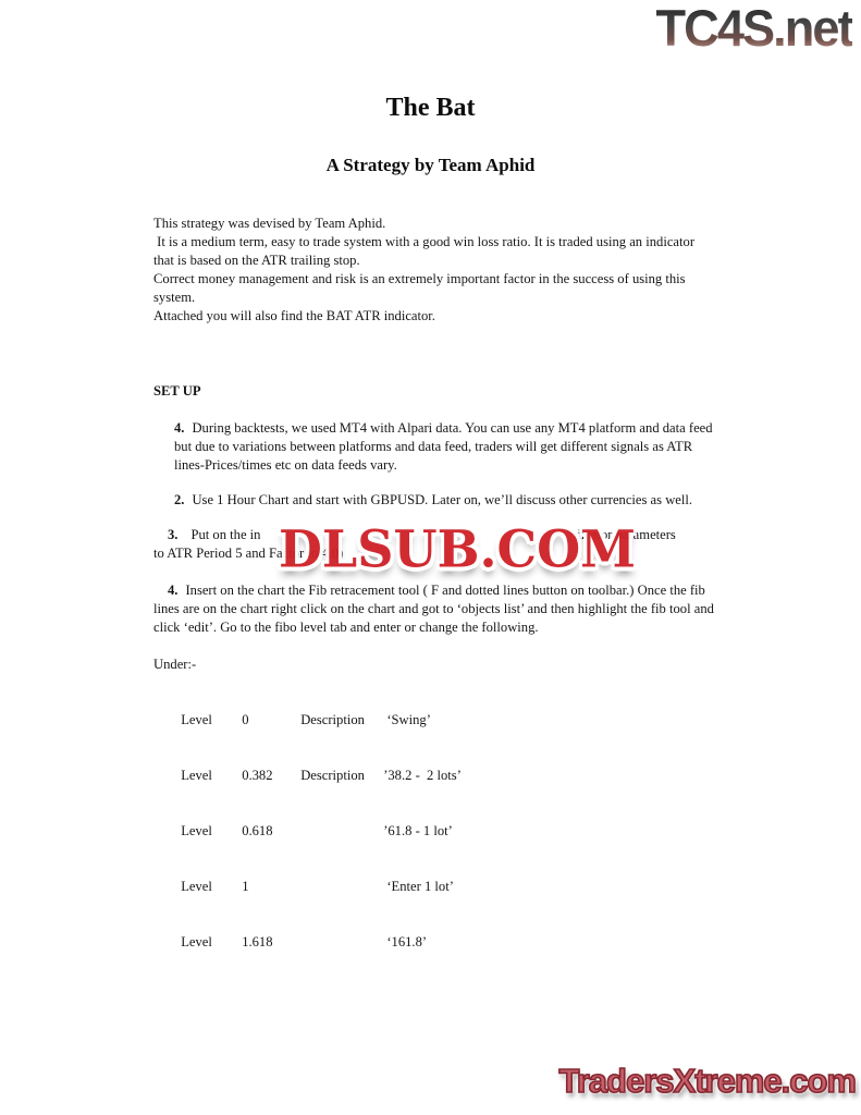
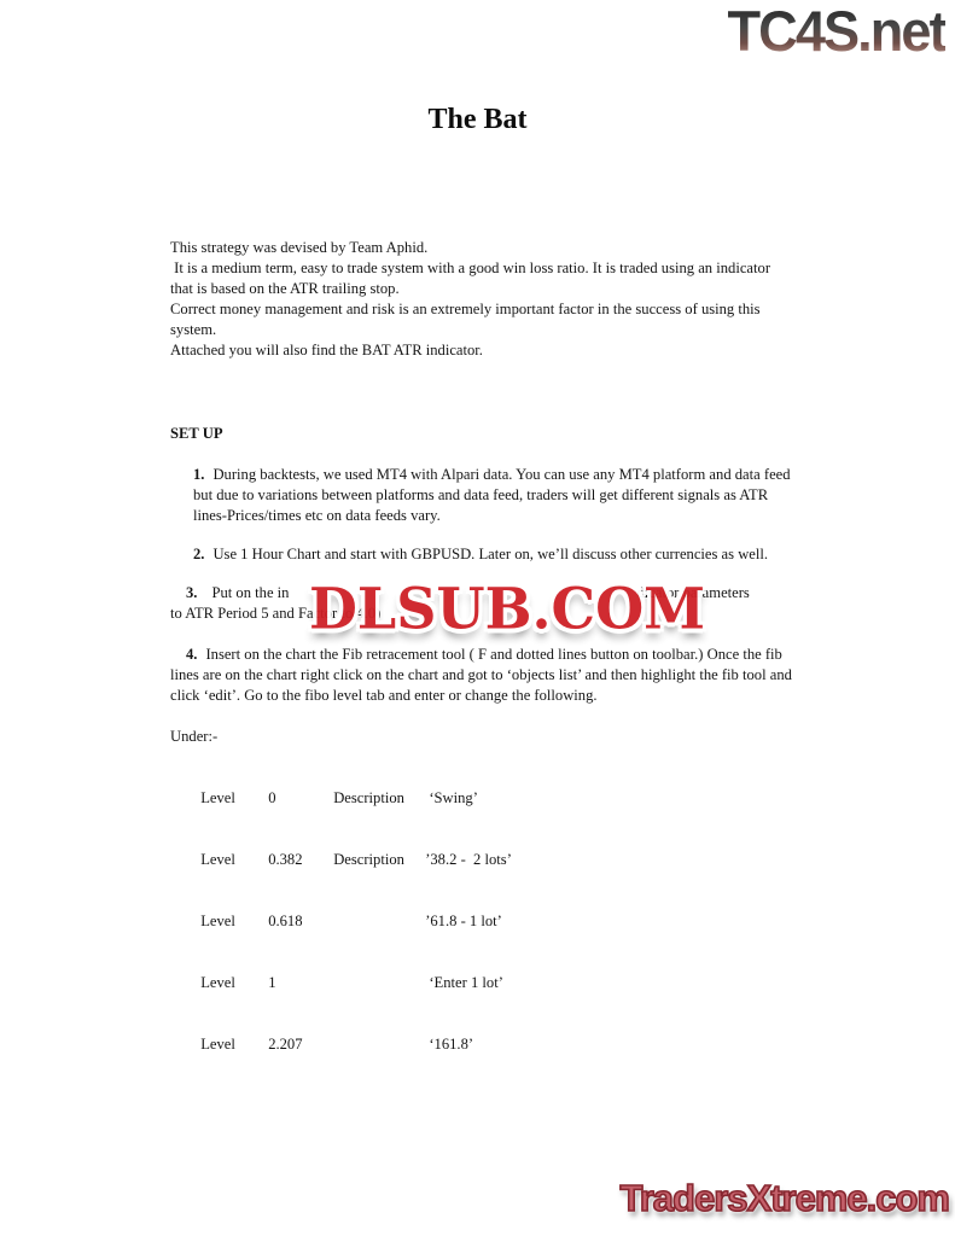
  TC4S.net
  The Bat
- A Strategy by Team Aphid
  This strategy was devised by Team Aphid.
  It is a medium term, easy to trade system with a good win loss ratio. It is traded using an indicator that is based on the ATR trailing stop.
  Correct money management and risk is an extremely important factor in the success of using this system.
  Attached you will also find the BAT ATR indicator.
  SET UP
- 4. During backtests, we used MT4 with Alpari data. You can use any MT4 platform and data feed but due to variations between platforms and data feed, traders will get different signals as ATR lines-Prices/times etc on data feeds vary.
+ 1. During backtests, we used MT4 with Alpari data. You can use any MT4 platform and data feed but due to variations between platforms and data feed, traders will get different signals as ATR lines-Prices/times etc on data feeds vary.
  2. Use 1 Hour Chart and start with GBPUSD. Later on, we’ll discuss other currencies as well.
  3. Put on the in dicator parameters
  to ATR Period 5 and Factor to 4.0)
  4. Insert on the chart the Fib retracement tool ( F and dotted lines button on toolbar.) Once the fib lines are on the chart right click on the chart and got to ‘objects list’ and then highlight the fib tool and click ‘edit’. Go to the fibo level tab and enter or change the following.
  Under:-
  Level 0 Description ‘Swing’
  Level 0.382 Description ’38.2 - 2 lots’
  Level 0.618 ’61.8 - 1 lot’
  Level 1 ‘Enter 1 lot’
- Level 1.618 ‘161.8’
+ Level 2.207 ‘161.8’
  DLSUB.COM
  TradersXtreme.com
